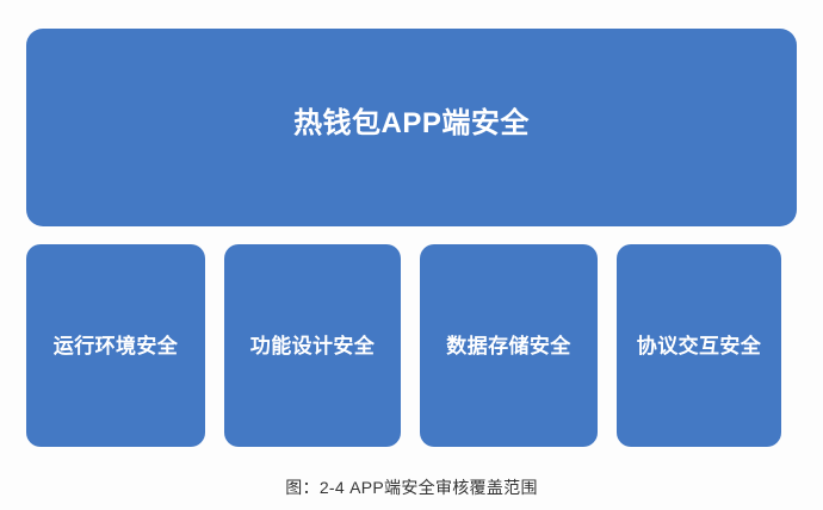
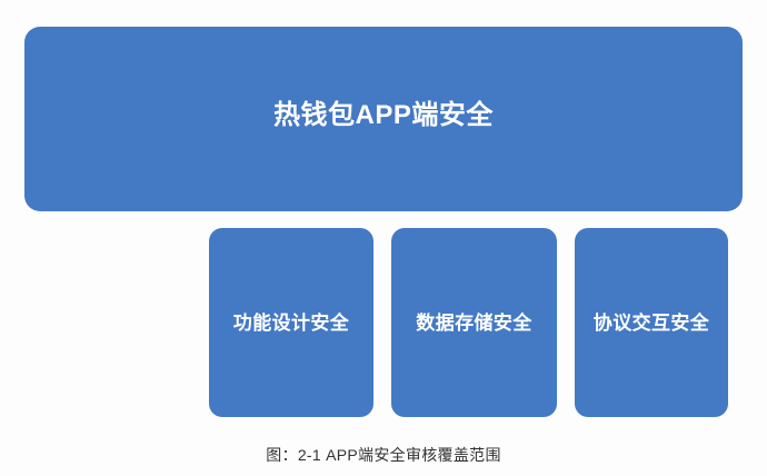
  热钱包APP端安全
- 运行环境安全
  功能设计安全
  数据存储安全
  协议交互安全
- 图：2-4 APP端安全审核覆盖范围
+ 图：2-1 APP端安全审核覆盖范围
